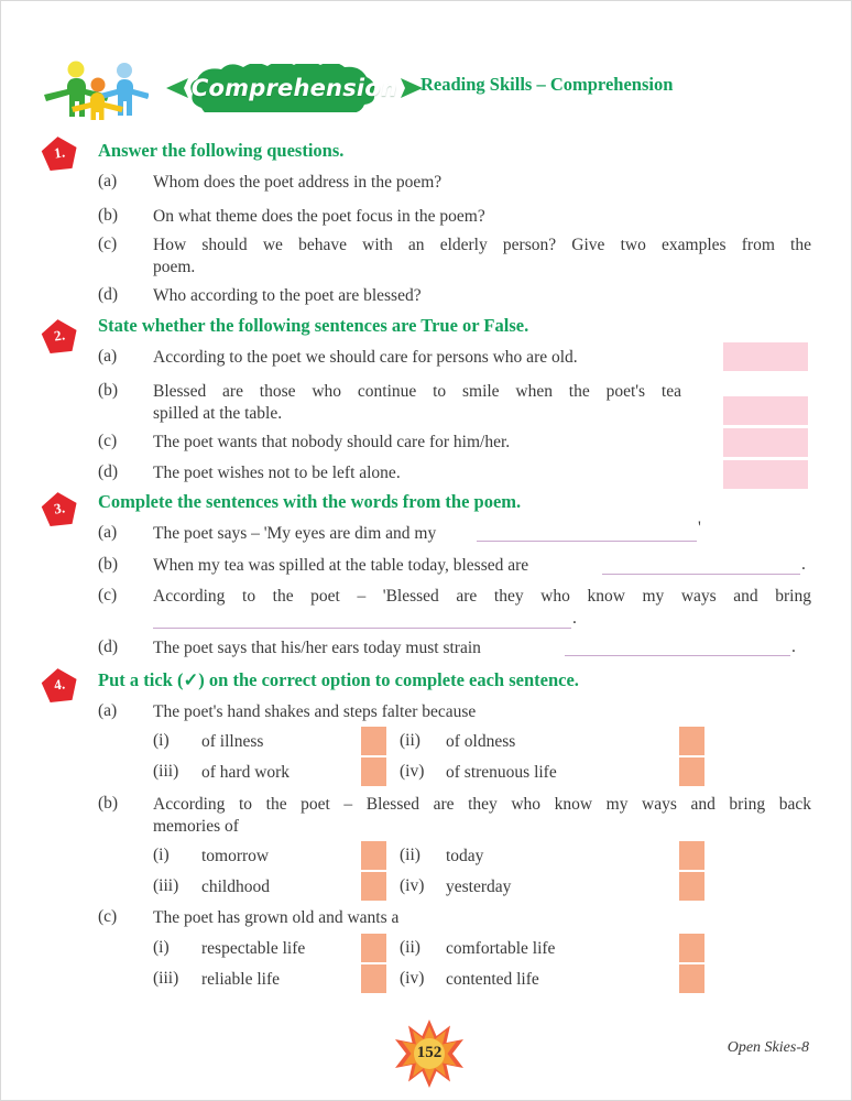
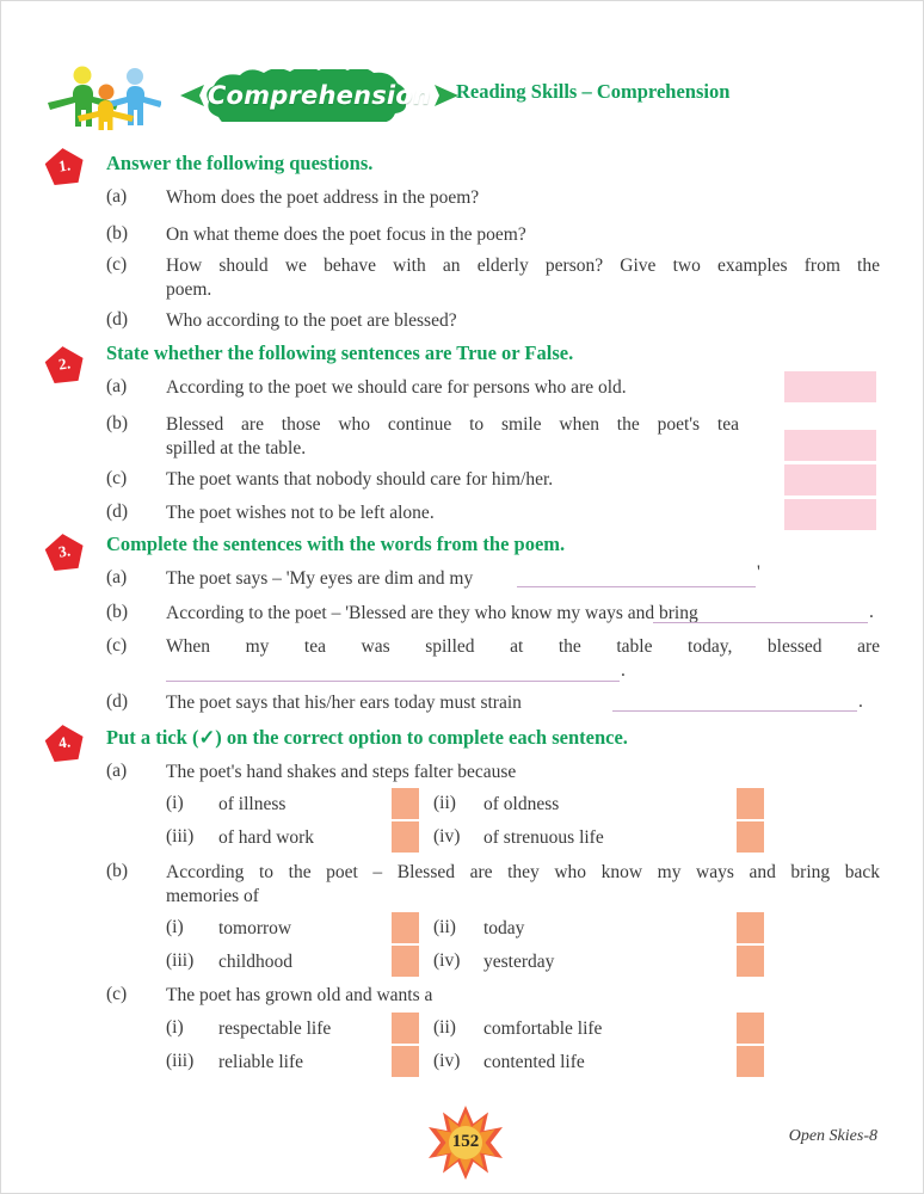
  Comprehension
  Reading Skills – Comprehension
  Answer the following questions.
  (a)
  Whom does the poet address in the poem?
  (b)
  On what theme does the poet focus in the poem?
  (c)
  How should we behave with an elderly person? Give two examples from the
  poem.
  (d)
  Who according to the poet are blessed?
  State whether the following sentences are True or False.
  (a)
  According to the poet we should care for persons who are old.
  (b)
  Blessed are those who continue to smile when the poet's tea
  spilled at the table.
  (c)
  The poet wants that nobody should care for him/her.
  (d)
  The poet wishes not to be left alone.
  Complete the sentences with the words from the poem.
  (a)
  The poet says – 'My eyes are dim and my
  '
  (b)
- When my tea was spilled at the table today, blessed are
+ According to the poet – 'Blessed are they who know my ways and bring
  .
  (c)
- According to the poet – 'Blessed are they who know my ways and bring
+ When my tea was spilled at the table today, blessed are
  .
  (d)
  The poet says that his/her ears today must strain
  .
  Put a tick (✓) on the correct option to complete each sentence.
  (a)
  The poet's hand shakes and steps falter because
  (i)
  of illness
  (ii)
  of oldness
  (iii)
  of hard work
  (iv)
  of strenuous life
  (b)
  According to the poet – Blessed are they who know my ways and bring back
  memories of
  (i)
  tomorrow
  (ii)
  today
  (iii)
  childhood
  (iv)
  yesterday
  (c)
  The poet has grown old and wants a
  (i)
  respectable life
  (ii)
  comfortable life
  (iii)
  reliable life
  (iv)
  contented life
  152
  Open Skies-8
